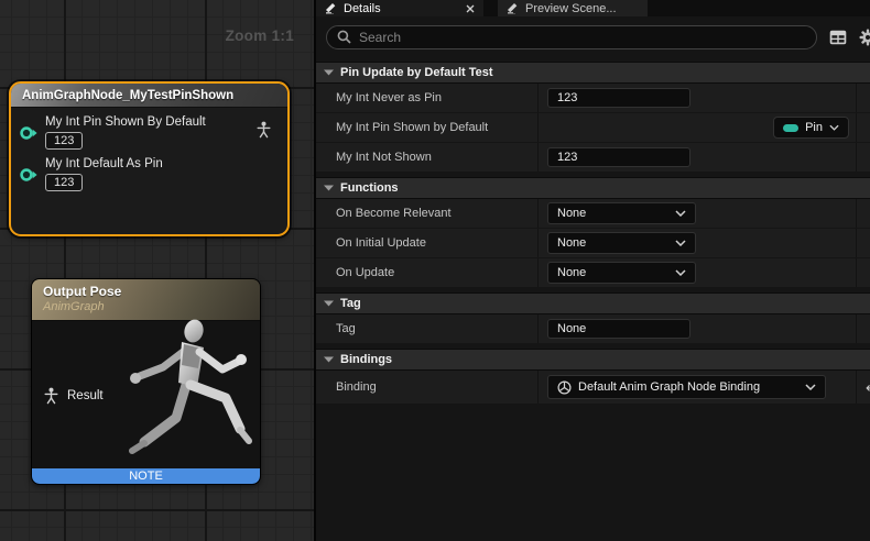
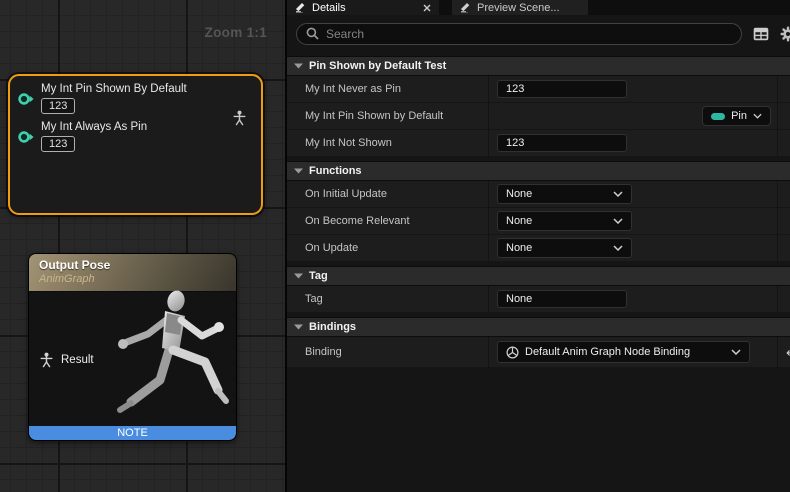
  Zoom 1:1
- AnimGraphNode_MyTestPinShown
  My Int Pin Shown By Default
  123
- My Int Default As Pin
+ My Int Always As Pin
  123
  Output Pose
  AnimGraph
  Result
  NOTE
  Details
  Preview Scene...
  Search
- Pin Update by Default Test
+ Pin Shown by Default Test
  My Int Never as Pin
  123
  My Int Pin Shown by Default
  Pin
  My Int Not Shown
  123
  Functions
- On Become Relevant
+ On Initial Update
  None
- On Initial Update
+ On Become Relevant
  None
  On Update
  None
  Tag
  Tag
  None
  Bindings
  Binding
  Default Anim Graph Node Binding
